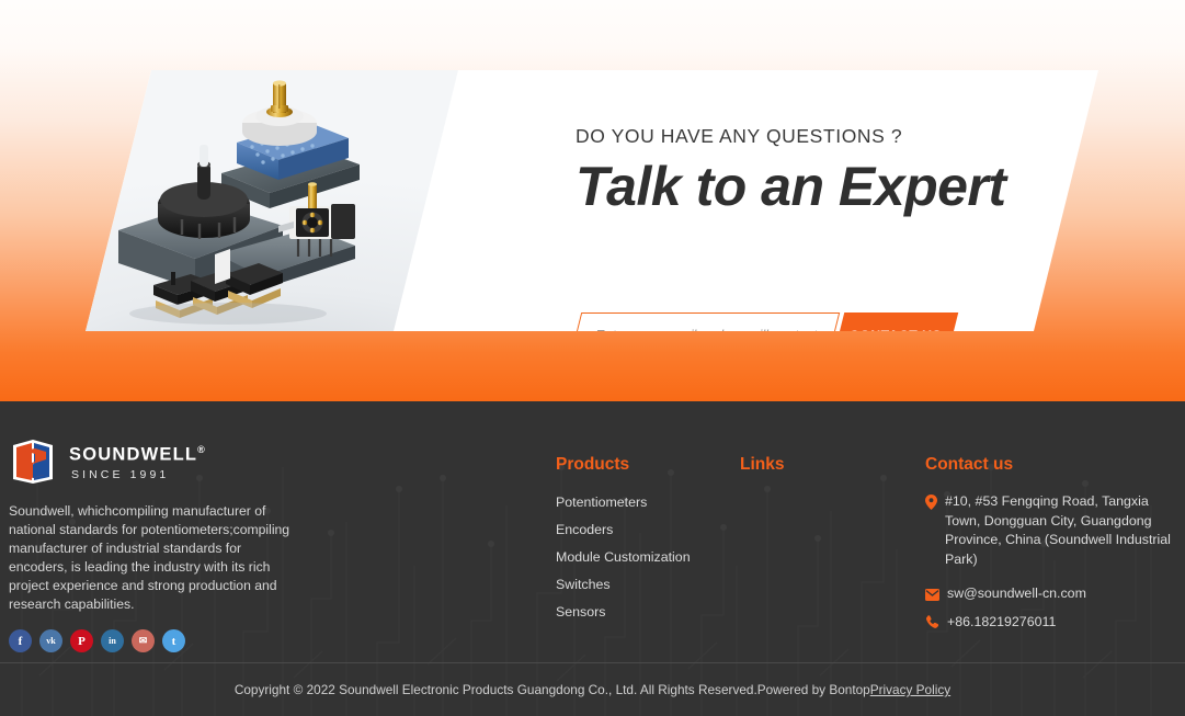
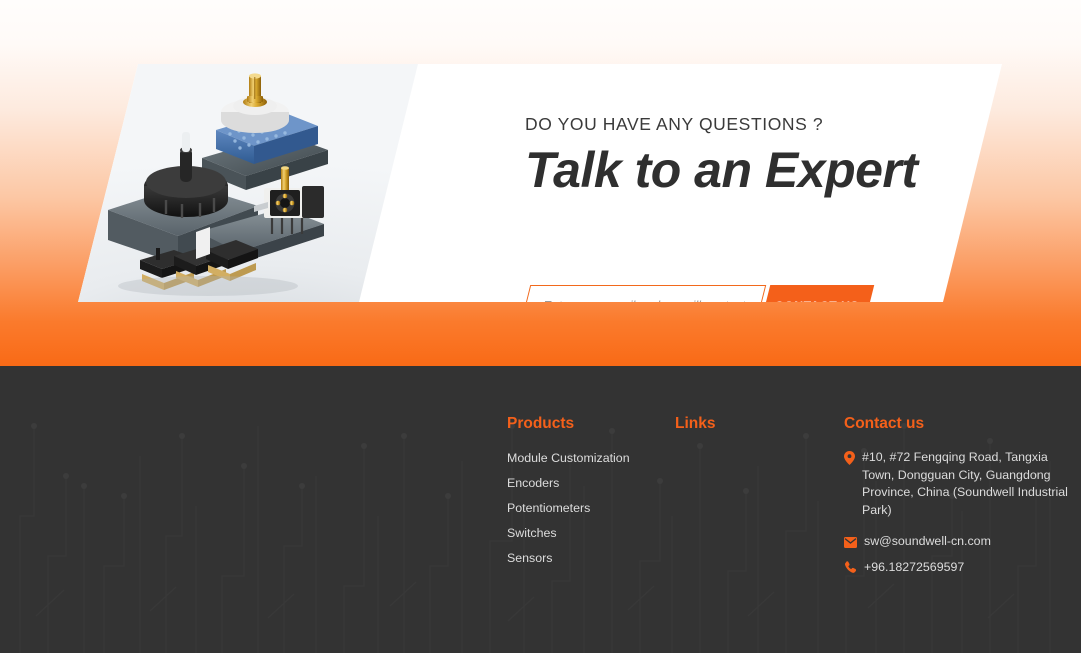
  DO YOU HAVE ANY QUESTIONS ?
  Talk to an Expert
- SOUNDWELL®
- SINCE 1991
- Soundwell, whichcompiling manufacturer of national standards for potentiometers;compiling manufacturer of industrial standards for encoders, is leading the industry with its rich project experience and strong production and research capabilities.
- f
- vk
- P
- in
- ✉
- t
  Products
- Potentiometers
+ Module Customization
  Encoders
- Module Customization
+ Potentiometers
  Switches
  Sensors
  Links
  Contact us
- #10, #53 Fengqing Road, Tangxia Town, Dongguan City, Guangdong Province, China (Soundwell Industrial Park)
+ #10, #72 Fengqing Road, Tangxia Town, Dongguan City, Guangdong Province, China (Soundwell Industrial Park)
  sw@soundwell-cn.com
- +86.18219276011
+ +96.18272569597
- Copyright © 2022 Soundwell Electronic Products Guangdong Co., Ltd. All Rights Reserved.
- Powered by Bontop
- Privacy Policy
